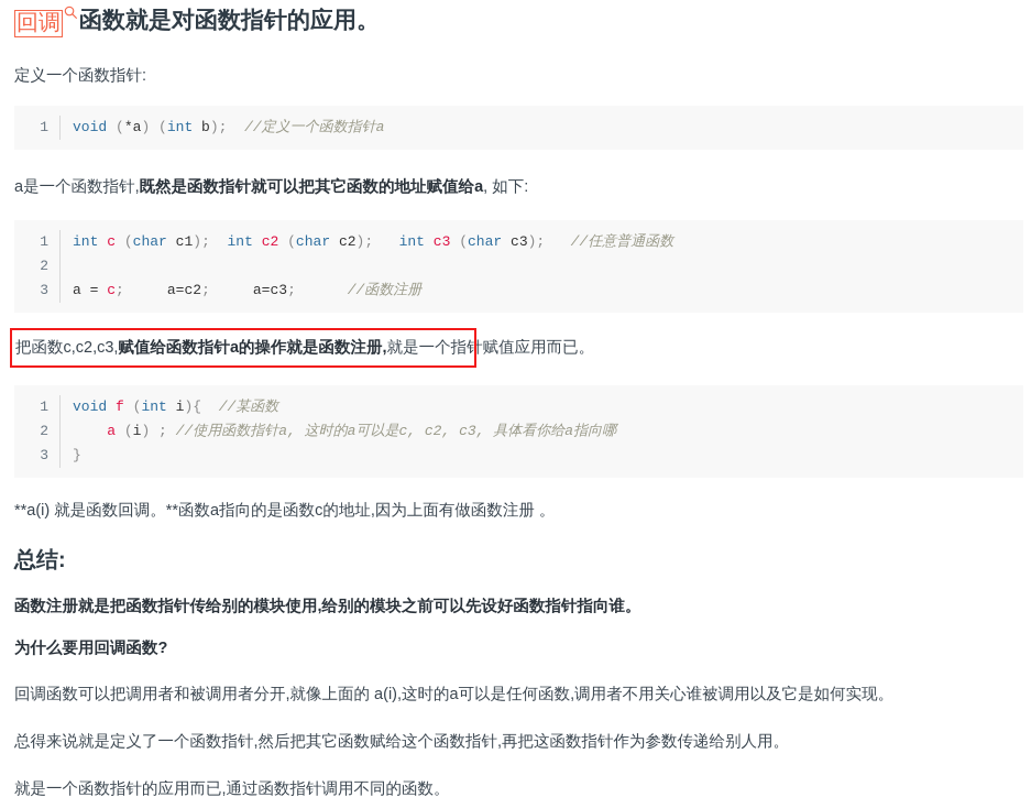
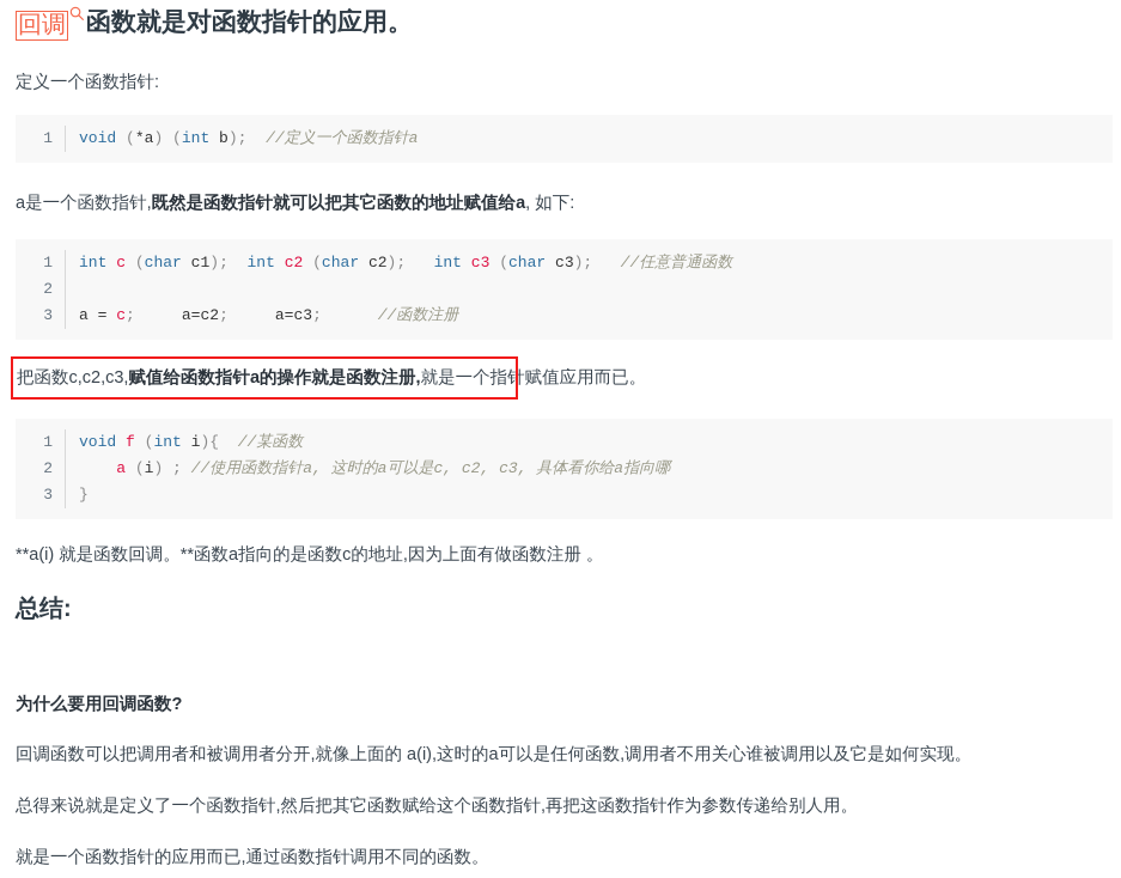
  回调 函数就是对函数指针的应用。
  定义一个函数指针:
  1
  void (*a) (int b); //定义一个函数指针a
  a是一个函数指针,既然是函数指针就可以把其它函数的地址赋值给a, 如下:
  1
  int c (char c1); int c2 (char c2); int c3 (char c3); //任意普通函数
  2
  3
  a = c; a=c2; a=c3; //函数注册
  把函数c,c2,c3,赋值给函数指针a的操作就是函数注册,就是一个指针赋值应用而已。
  1
  void f (int i){ //某函数
  2
  a (i) ; //使用函数指针a, 这时的a可以是c, c2, c3, 具体看你给a指向哪
  3
  }
  **a(i) 就是函数回调。**函数a指向的是函数c的地址,因为上面有做函数注册 。
  总结:
- 函数注册就是把函数指针传给别的模块使用,给别的模块之前可以先设好函数指针指向谁。
  为什么要用回调函数?
  回调函数可以把调用者和被调用者分开,就像上面的 a(i),这时的a可以是任何函数,调用者不用关心谁被调用以及它是如何实现。
  总得来说就是定义了一个函数指针,然后把其它函数赋给这个函数指针,再把这函数指针作为参数传递给别人用。
  就是一个函数指针的应用而已,通过函数指针调用不同的函数。
